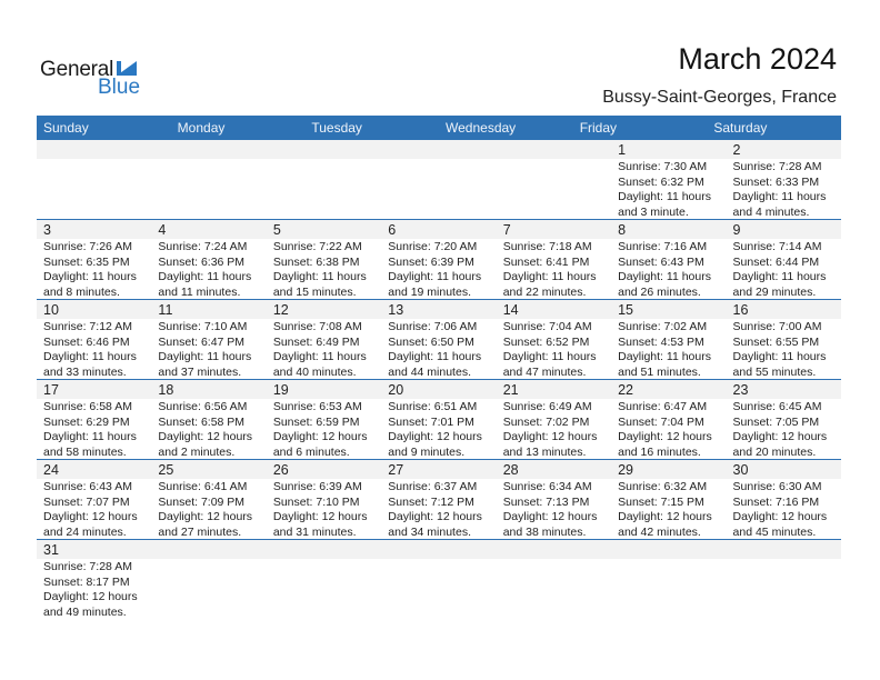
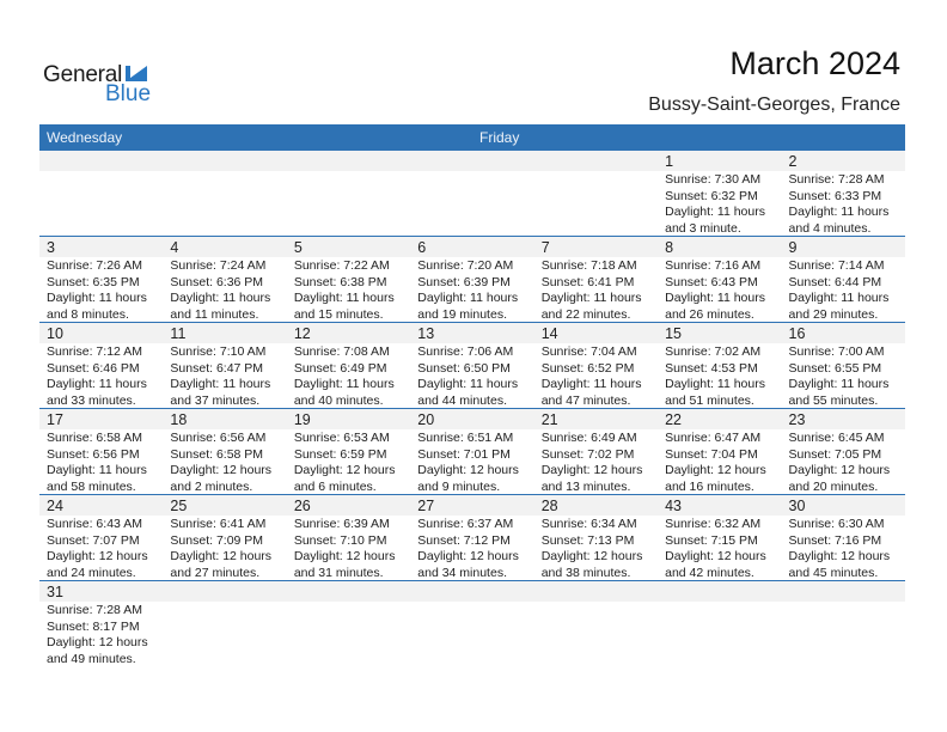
  General
  Blue
  March 2024
  Bussy-Saint-Georges, France
- Sunday
- Monday
- Tuesday
  Wednesday
  Friday
- Saturday
  1
  Sunrise: 7:30 AM
  Sunset: 6:32 PM
  Daylight: 11 hours
  and 3 minute.
  2
  Sunrise: 7:28 AM
  Sunset: 6:33 PM
  Daylight: 11 hours
  and 4 minutes.
  3
  Sunrise: 7:26 AM
  Sunset: 6:35 PM
  Daylight: 11 hours
  and 8 minutes.
  4
  Sunrise: 7:24 AM
  Sunset: 6:36 PM
  Daylight: 11 hours
  and 11 minutes.
  5
  Sunrise: 7:22 AM
  Sunset: 6:38 PM
  Daylight: 11 hours
  and 15 minutes.
  6
  Sunrise: 7:20 AM
  Sunset: 6:39 PM
  Daylight: 11 hours
  and 19 minutes.
  7
  Sunrise: 7:18 AM
  Sunset: 6:41 PM
  Daylight: 11 hours
  and 22 minutes.
  8
  Sunrise: 7:16 AM
  Sunset: 6:43 PM
  Daylight: 11 hours
  and 26 minutes.
  9
  Sunrise: 7:14 AM
  Sunset: 6:44 PM
  Daylight: 11 hours
  and 29 minutes.
  10
  Sunrise: 7:12 AM
  Sunset: 6:46 PM
  Daylight: 11 hours
  and 33 minutes.
  11
  Sunrise: 7:10 AM
  Sunset: 6:47 PM
  Daylight: 11 hours
  and 37 minutes.
  12
  Sunrise: 7:08 AM
  Sunset: 6:49 PM
  Daylight: 11 hours
  and 40 minutes.
  13
  Sunrise: 7:06 AM
  Sunset: 6:50 PM
  Daylight: 11 hours
  and 44 minutes.
  14
  Sunrise: 7:04 AM
  Sunset: 6:52 PM
  Daylight: 11 hours
  and 47 minutes.
  15
  Sunrise: 7:02 AM
  Sunset: 4:53 PM
  Daylight: 11 hours
  and 51 minutes.
  16
  Sunrise: 7:00 AM
  Sunset: 6:55 PM
  Daylight: 11 hours
  and 55 minutes.
  17
  Sunrise: 6:58 AM
- Sunset: 6:29 PM
+ Sunset: 6:56 PM
  Daylight: 11 hours
  and 58 minutes.
  18
  Sunrise: 6:56 AM
  Sunset: 6:58 PM
  Daylight: 12 hours
  and 2 minutes.
  19
  Sunrise: 6:53 AM
  Sunset: 6:59 PM
  Daylight: 12 hours
  and 6 minutes.
  20
  Sunrise: 6:51 AM
  Sunset: 7:01 PM
  Daylight: 12 hours
  and 9 minutes.
  21
  Sunrise: 6:49 AM
  Sunset: 7:02 PM
  Daylight: 12 hours
  and 13 minutes.
  22
  Sunrise: 6:47 AM
  Sunset: 7:04 PM
  Daylight: 12 hours
  and 16 minutes.
  23
  Sunrise: 6:45 AM
  Sunset: 7:05 PM
  Daylight: 12 hours
  and 20 minutes.
  24
  Sunrise: 6:43 AM
  Sunset: 7:07 PM
  Daylight: 12 hours
  and 24 minutes.
  25
  Sunrise: 6:41 AM
  Sunset: 7:09 PM
  Daylight: 12 hours
  and 27 minutes.
  26
  Sunrise: 6:39 AM
  Sunset: 7:10 PM
  Daylight: 12 hours
  and 31 minutes.
  27
  Sunrise: 6:37 AM
  Sunset: 7:12 PM
  Daylight: 12 hours
  and 34 minutes.
  28
  Sunrise: 6:34 AM
  Sunset: 7:13 PM
  Daylight: 12 hours
  and 38 minutes.
- 29
+ 43
  Sunrise: 6:32 AM
  Sunset: 7:15 PM
  Daylight: 12 hours
  and 42 minutes.
  30
  Sunrise: 6:30 AM
  Sunset: 7:16 PM
  Daylight: 12 hours
  and 45 minutes.
  31
  Sunrise: 7:28 AM
  Sunset: 8:17 PM
  Daylight: 12 hours
  and 49 minutes.
